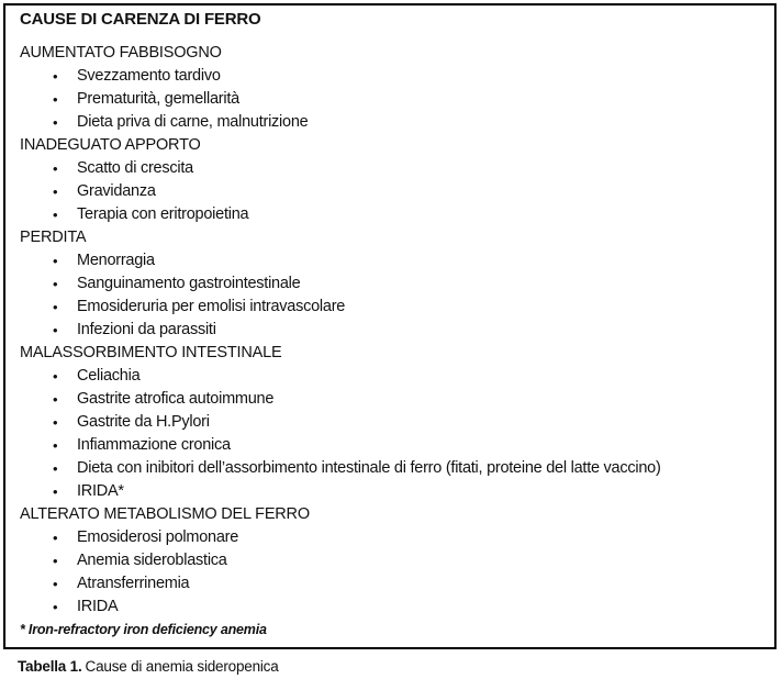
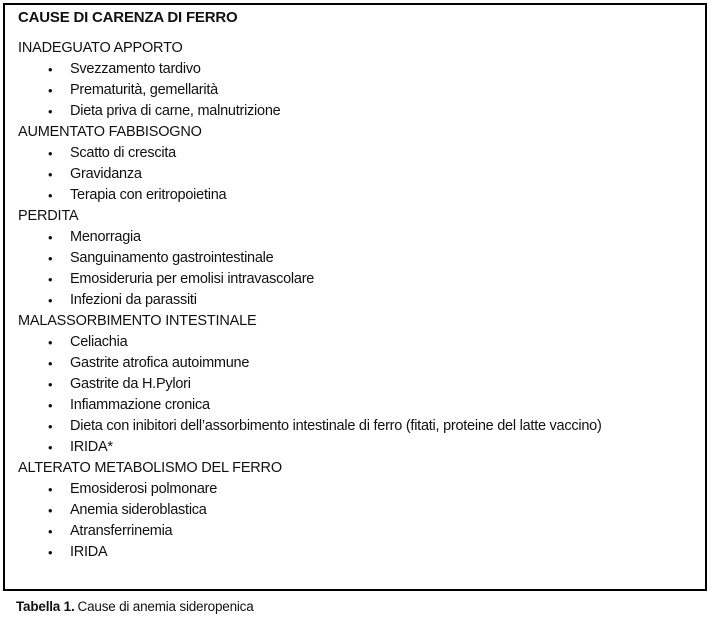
  CAUSE DI CARENZA DI FERRO
- AUMENTATO FABBISOGNO
+ INADEGUATO APPORTO
  •
  Svezzamento tardivo
  •
  Prematurità, gemellarità
  •
  Dieta priva di carne, malnutrizione
- INADEGUATO APPORTO
+ AUMENTATO FABBISOGNO
  •
  Scatto di crescita
  •
  Gravidanza
  •
  Terapia con eritropoietina
  PERDITA
  •
  Menorragia
  •
  Sanguinamento gastrointestinale
  •
  Emosideruria per emolisi intravascolare
  •
  Infezioni da parassiti
  MALASSORBIMENTO INTESTINALE
  •
  Celiachia
  •
  Gastrite atrofica autoimmune
  •
  Gastrite da H.Pylori
  •
  Infiammazione cronica
  •
  Dieta con inibitori dell’assorbimento intestinale di ferro (fitati, proteine del latte vaccino)
  •
  IRIDA*
  ALTERATO METABOLISMO DEL FERRO
  •
  Emosiderosi polmonare
  •
  Anemia sideroblastica
  •
  Atransferrinemia
  •
  IRIDA
- * Iron-refractory iron deficiency anemia
  Tabella 1. Cause di anemia sideropenica
